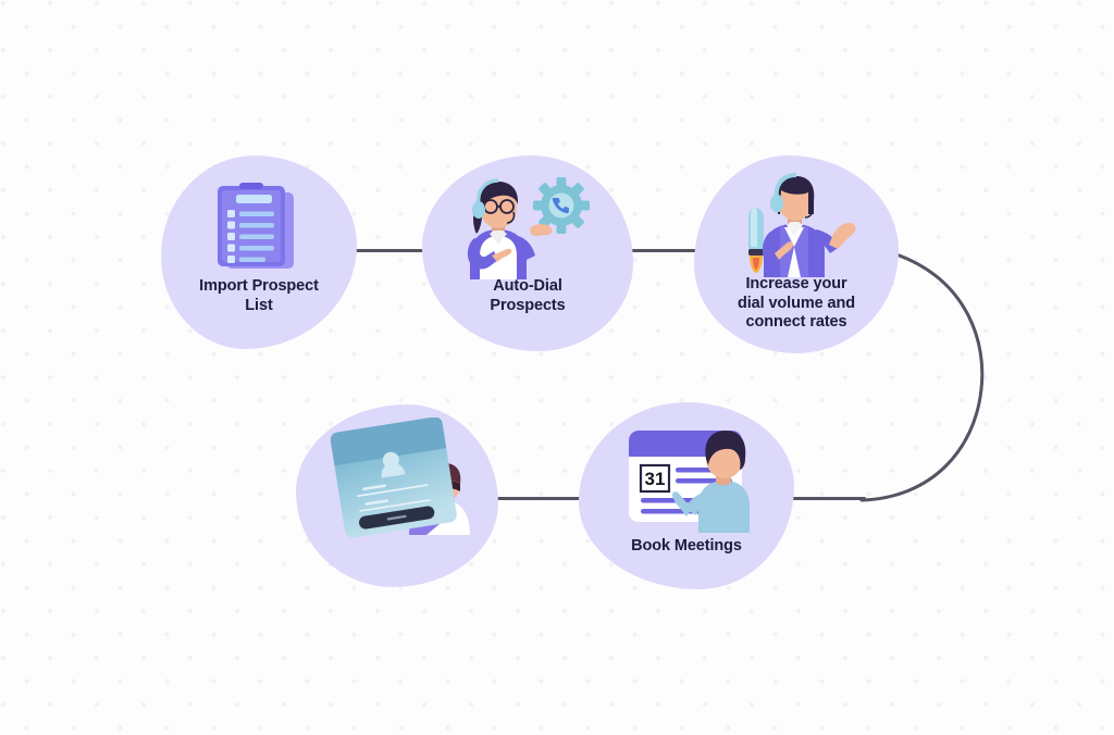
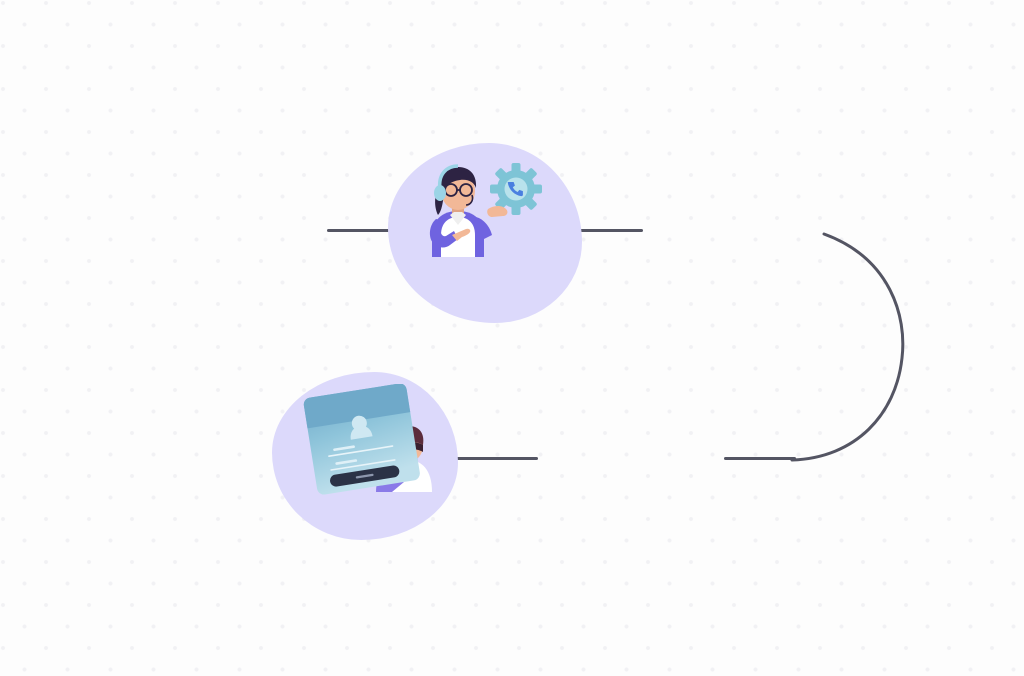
- Import Prospect
- List
- Auto-Dial
- Prospects
- Increase your
- dial volume and
- connect rates
- 31
- Book Meetings
